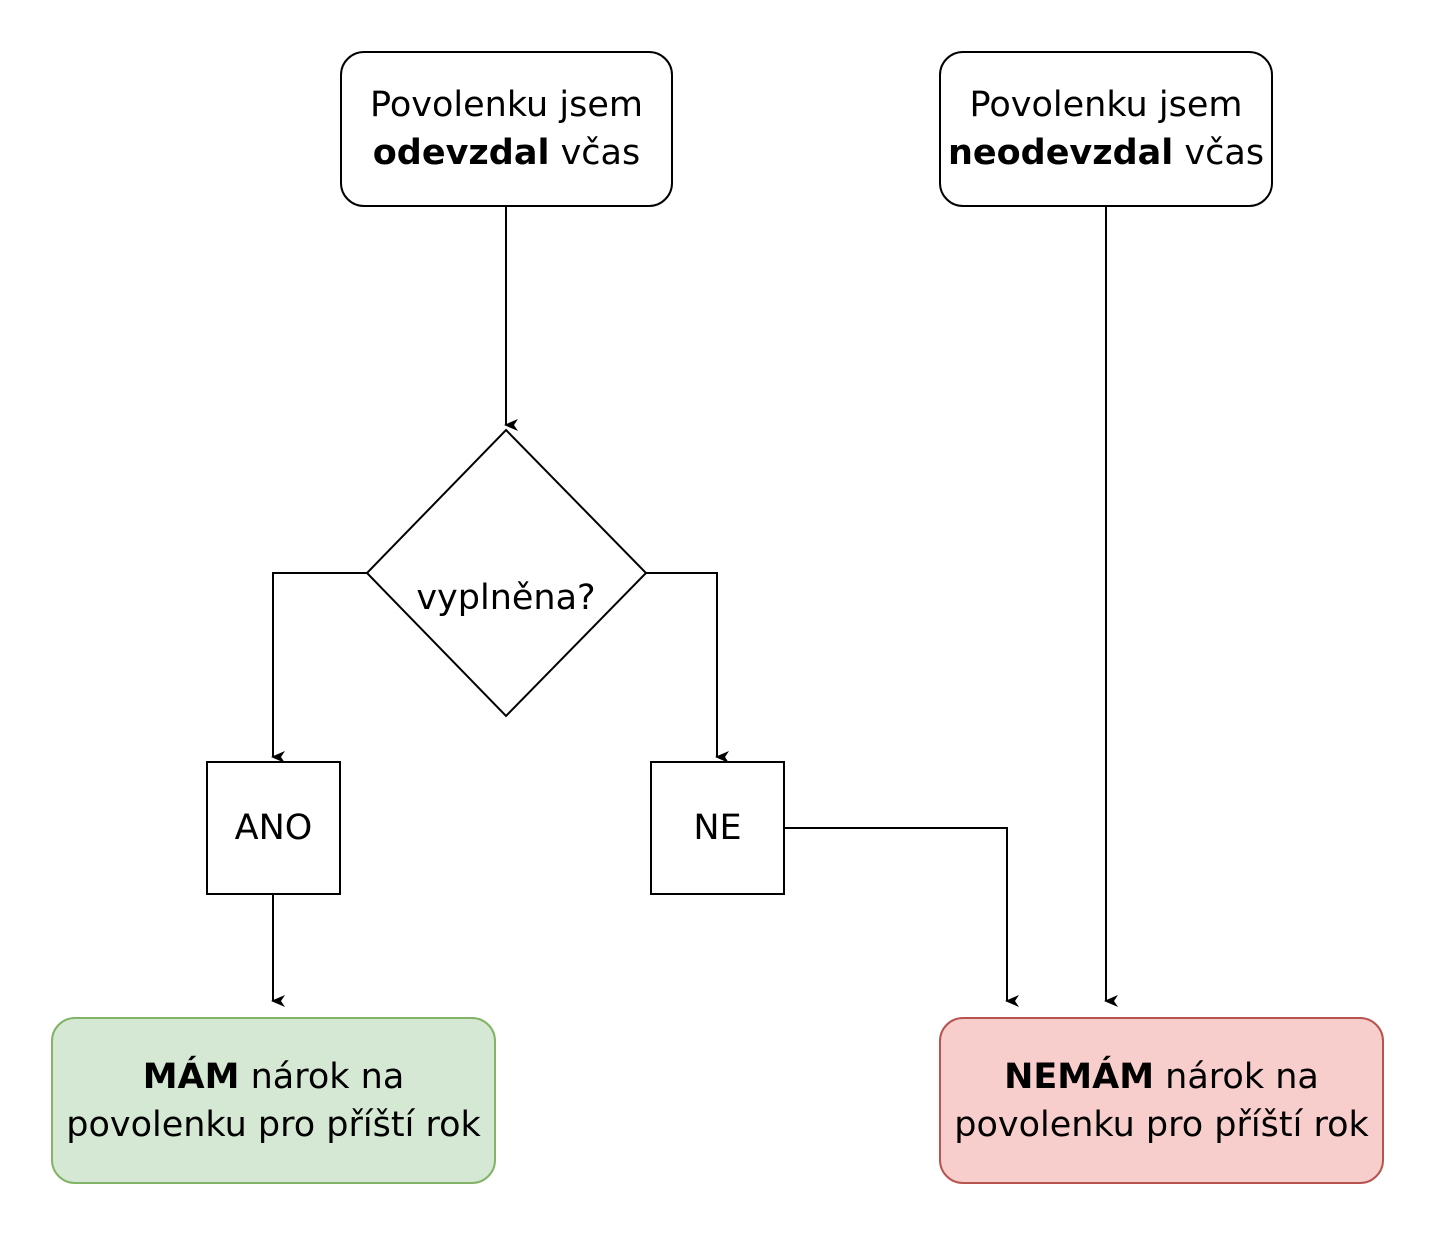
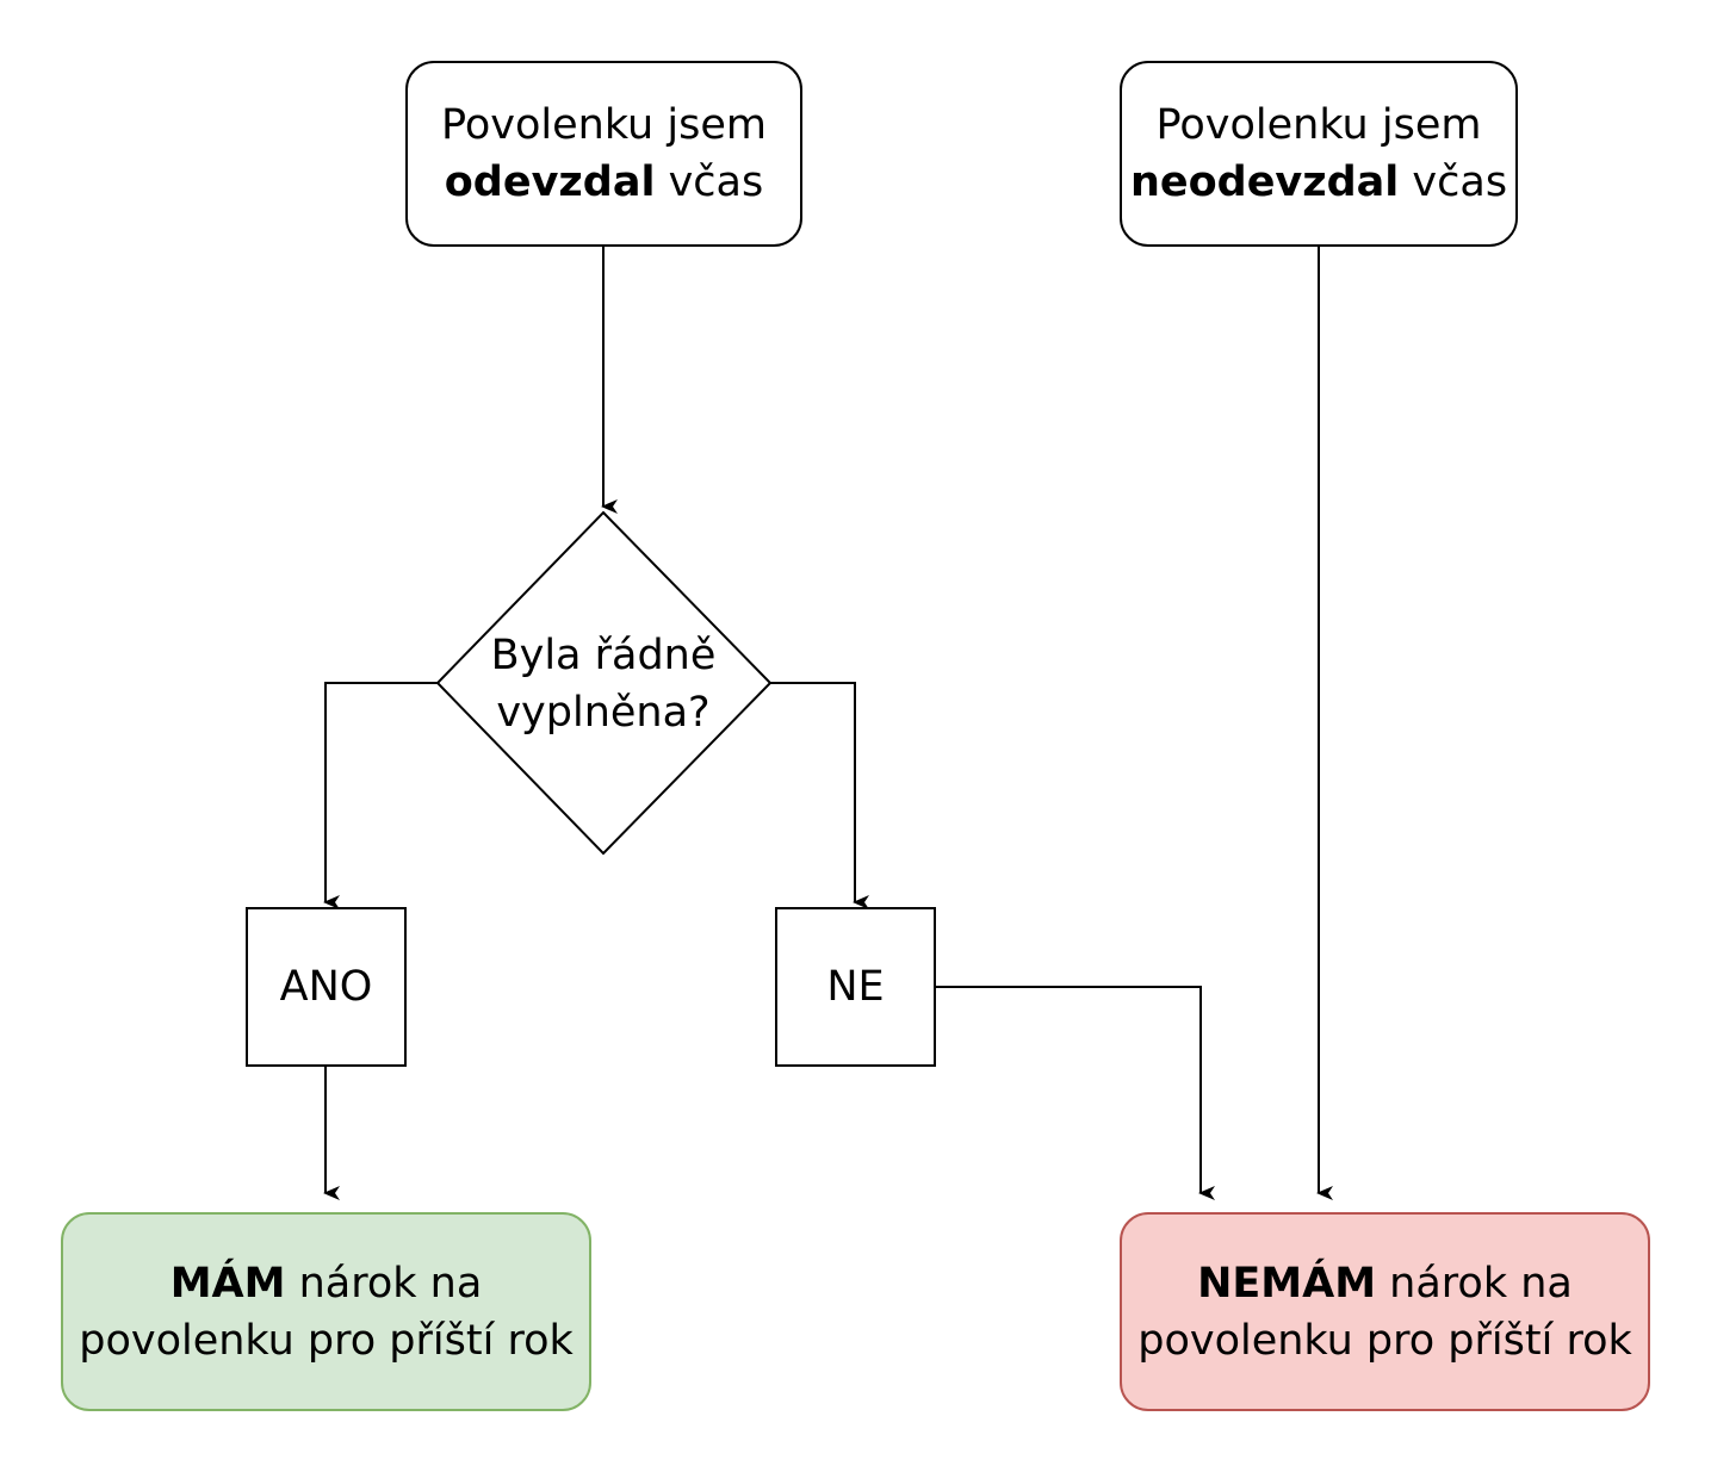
  Povolenku jsem
  odevzdal včas
  Povolenku jsem
  neodevzdal včas
+ Byla řádně
  vyplněna?
  ANO
  NE
  MÁM nárok na
  povolenku pro příští rok
  NEMÁM nárok na
  povolenku pro příští rok
